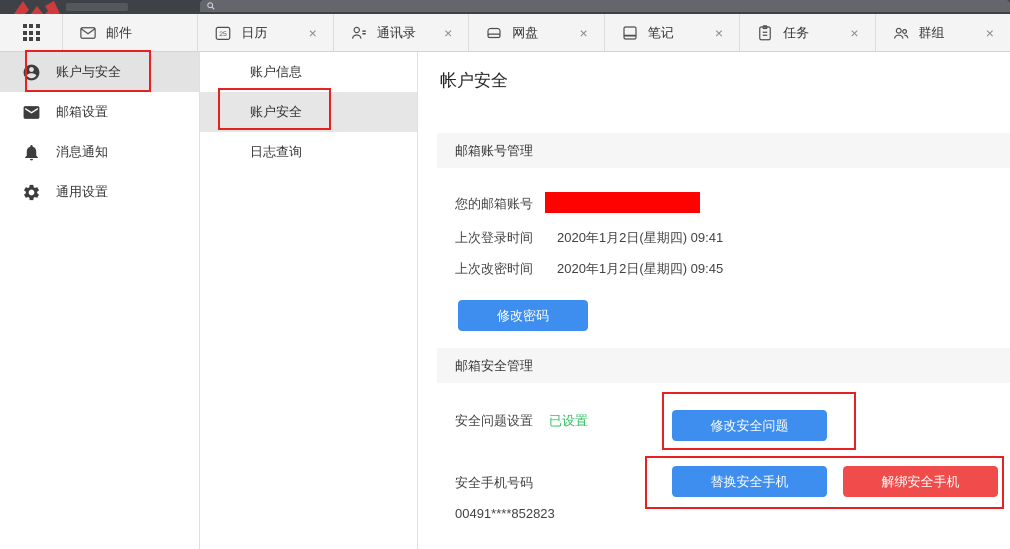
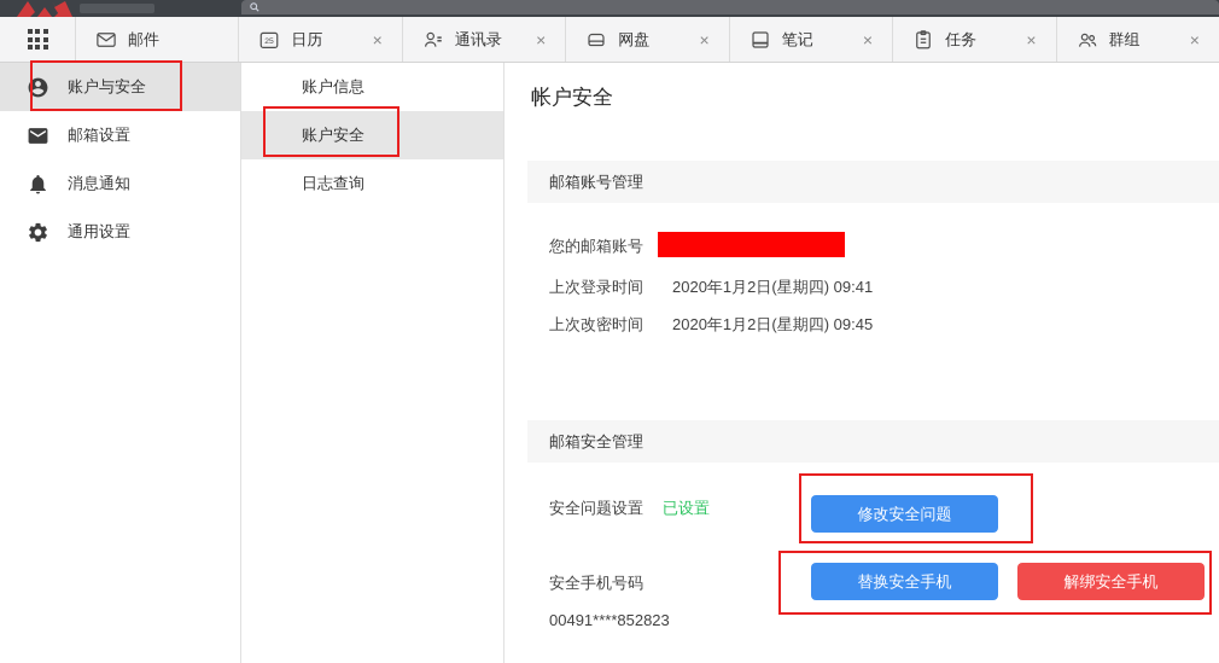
  邮件
  日历
  ×
  通讯录
  ×
  网盘
  ×
  笔记
  ×
  任务
  ×
  群组
  ×
  账户与安全
  邮箱设置
  消息通知
  通用设置
  账户信息
  账户安全
  日志查询
  帐户安全
  邮箱账号管理
  您的邮箱账号
  上次登录时间
  2020年1月2日(星期四) 09:41
  上次改密时间
  2020年1月2日(星期四) 09:45
- 修改密码
  邮箱安全管理
  安全问题设置
  已设置
  修改安全问题
  安全手机号码
  替换安全手机
  解绑安全手机
  00491****852823
